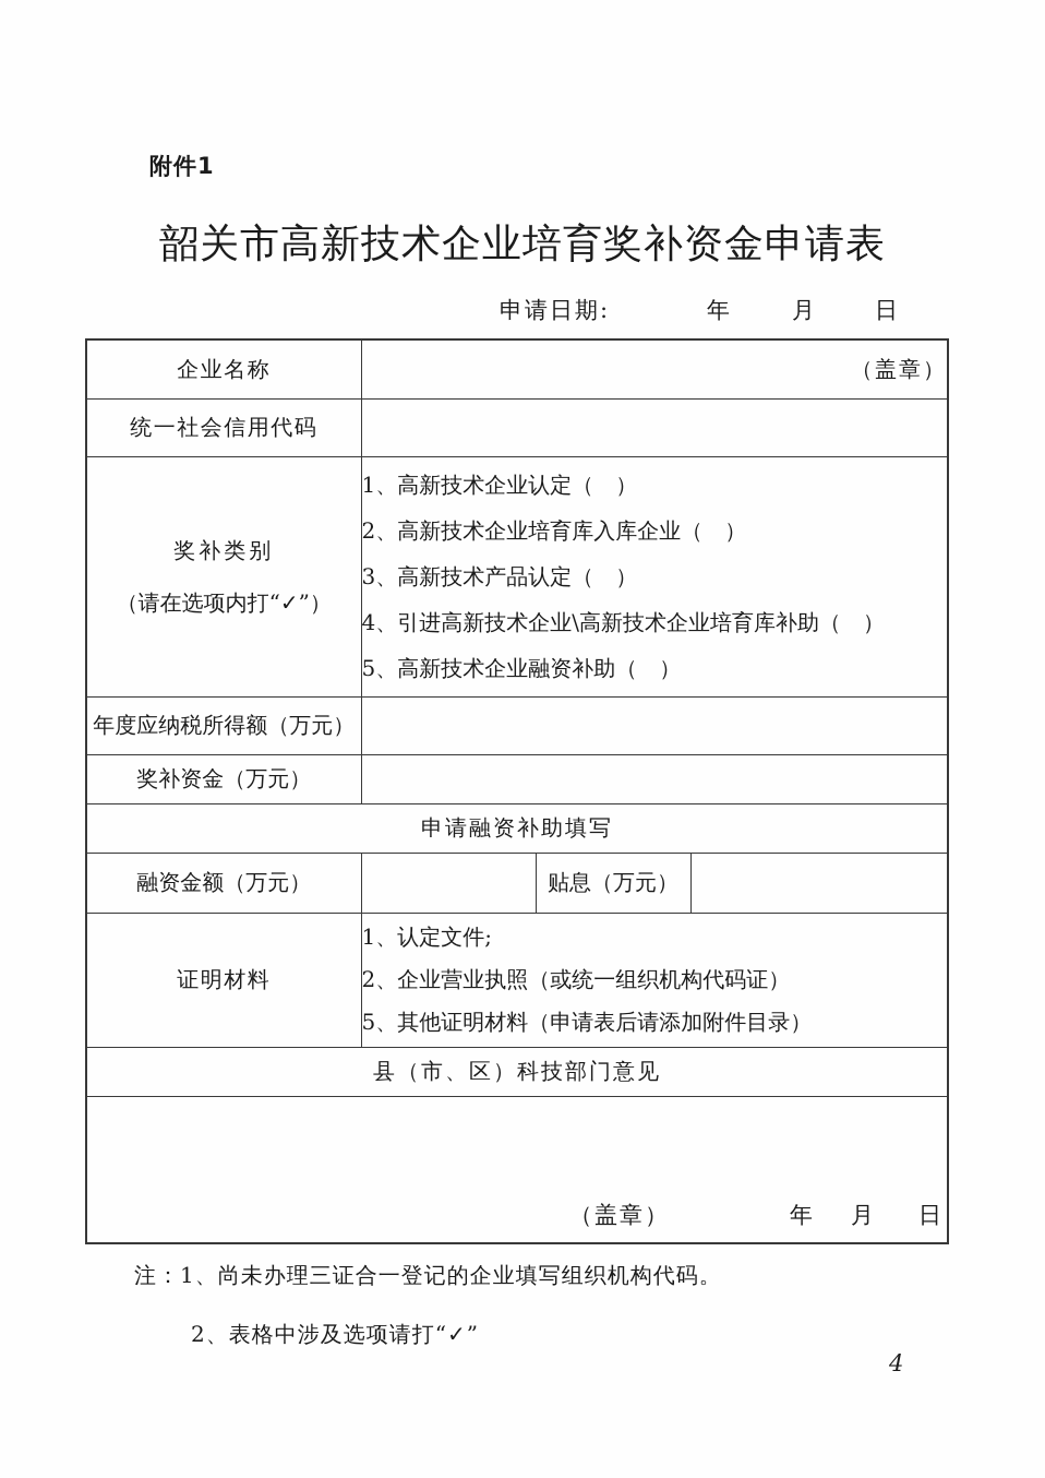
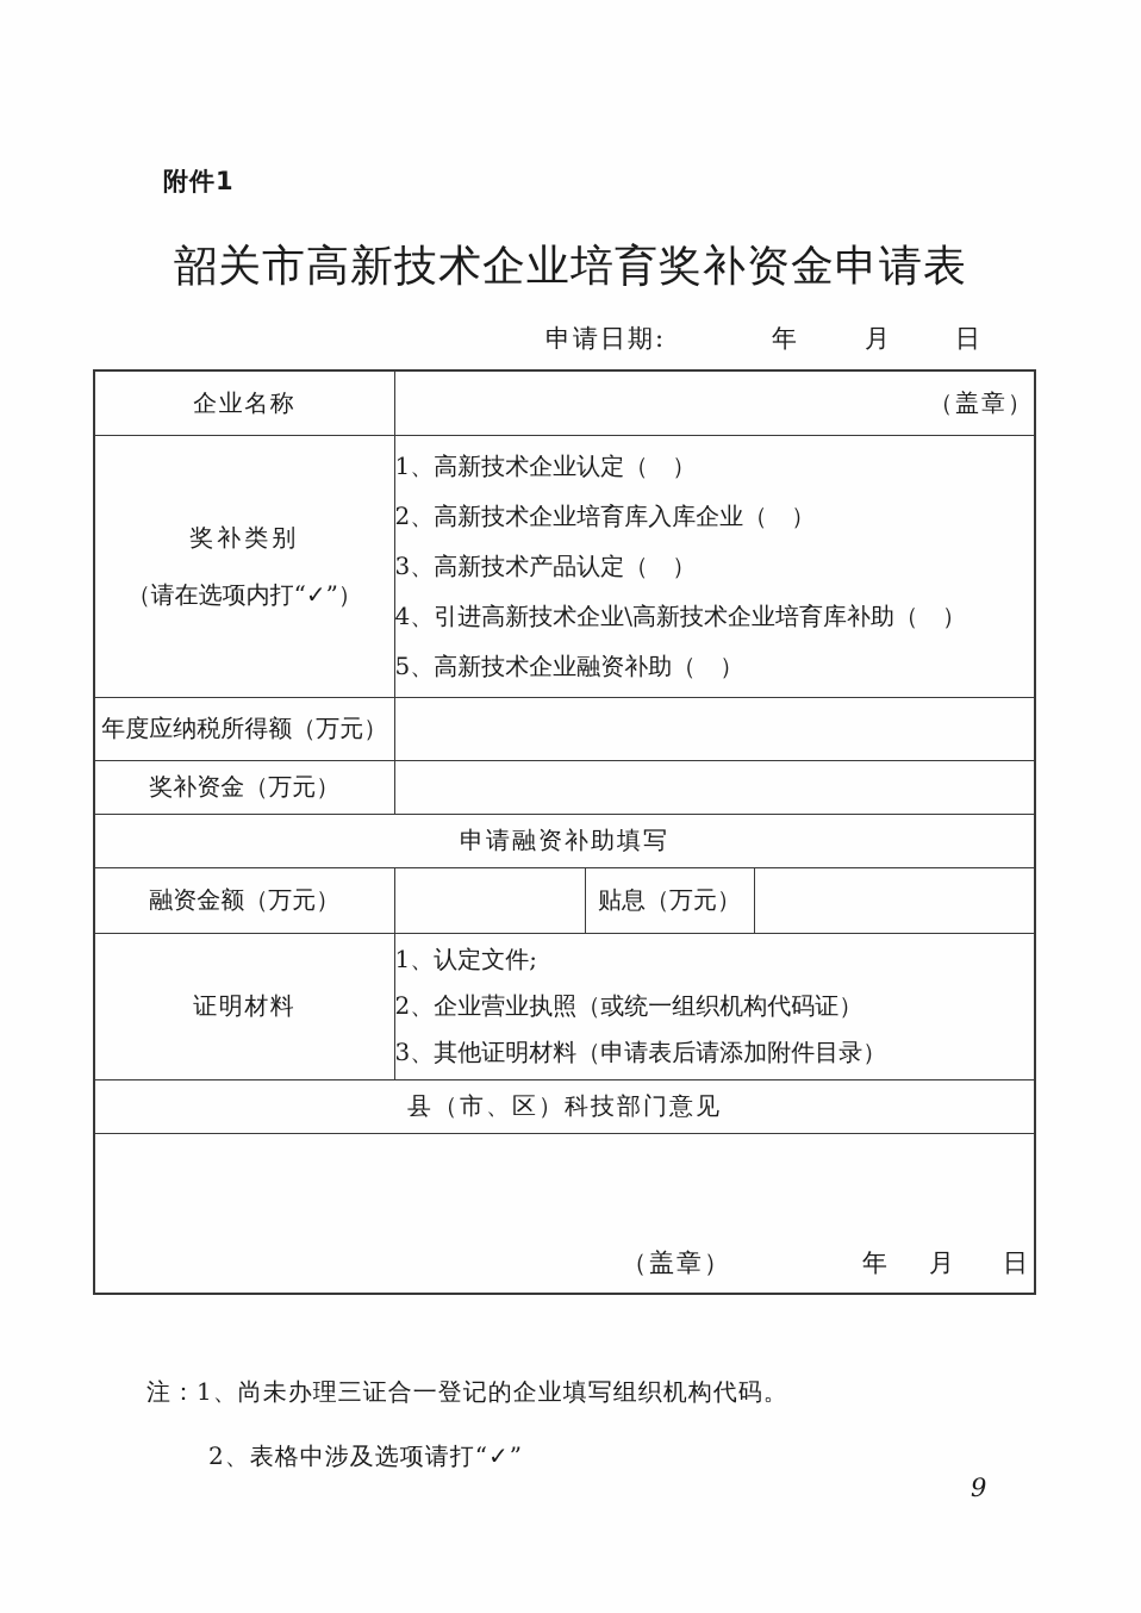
  附件1
  韶关市高新技术企业培育奖补资金申请表
  申请日期:
  年
  月
  日
  企业名称	（盖章）
- 统一社会信用代码
  奖补类别 （请在选项内打“✓”）	1、高新技术企业认定（ ） 2、高新技术企业培育库入库企业（ ） 3、高新技术产品认定（ ） 4、引进高新技术企业\高新技术企业培育库补助（ ） 5、高新技术企业融资补助（ ）
  年度应纳税所得额（万元）
  奖补资金（万元）
  申请融资补助填写
  融资金额（万元）		贴息（万元）
- 证明材料	1、认定文件; 2、企业营业执照（或统一组织机构代码证） 5、其他证明材料（申请表后请添加附件目录）
+ 证明材料	1、认定文件; 2、企业营业执照（或统一组织机构代码证） 3、其他证明材料（申请表后请添加附件目录）
  县（市、区）科技部门意见
  （盖章） 年 月 日
  注：1、尚未办理三证合一登记的企业填写组织机构代码。
  2、表格中涉及选项请打“✓”
- 4
+ 9
